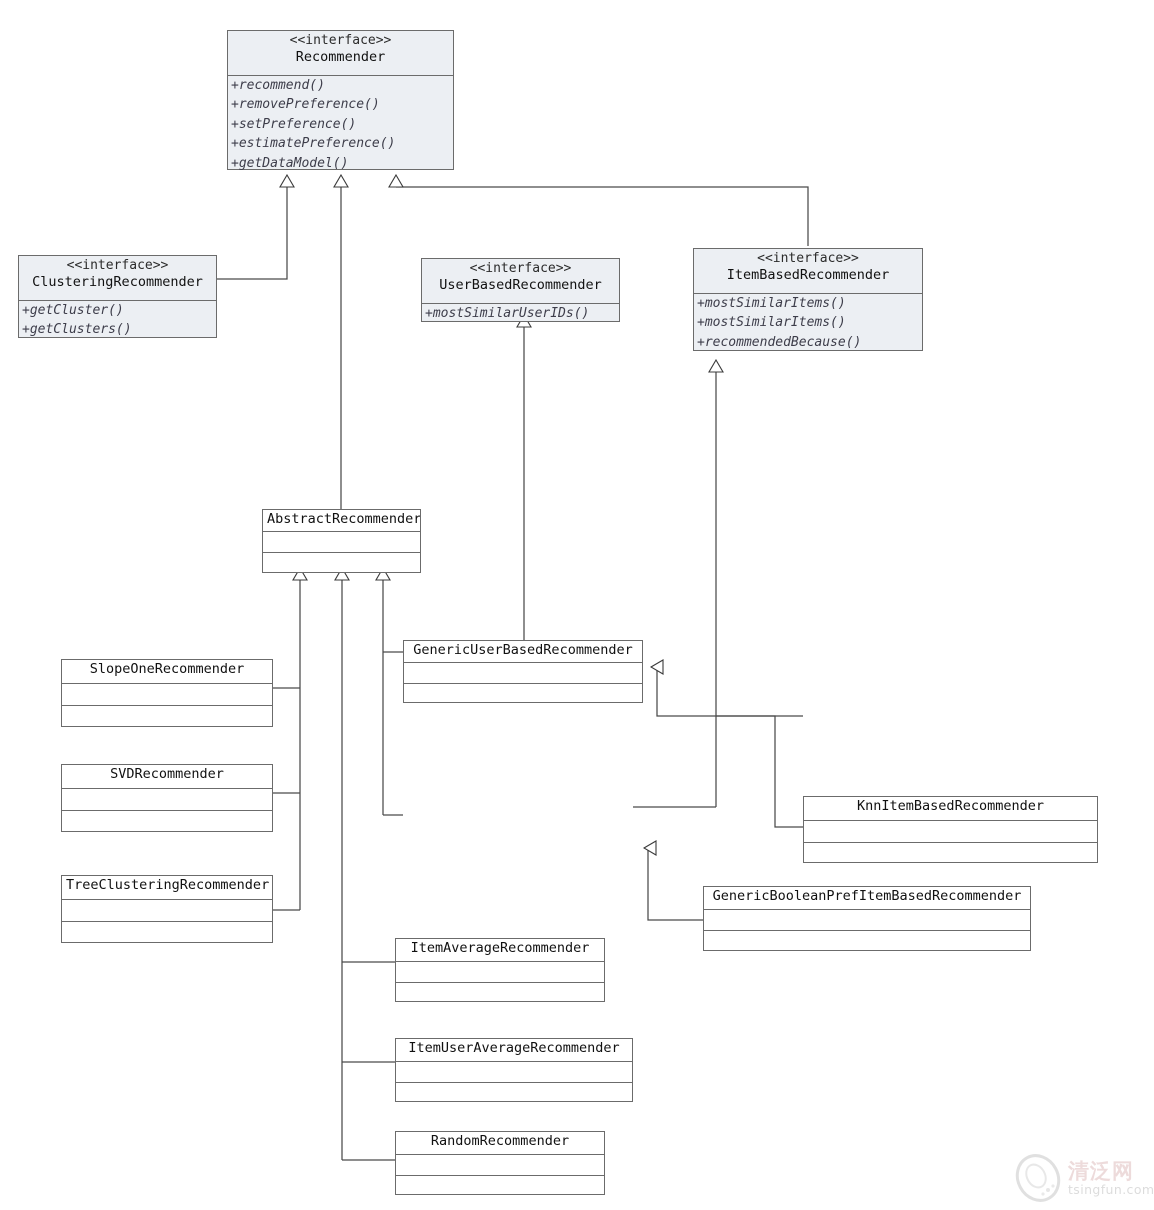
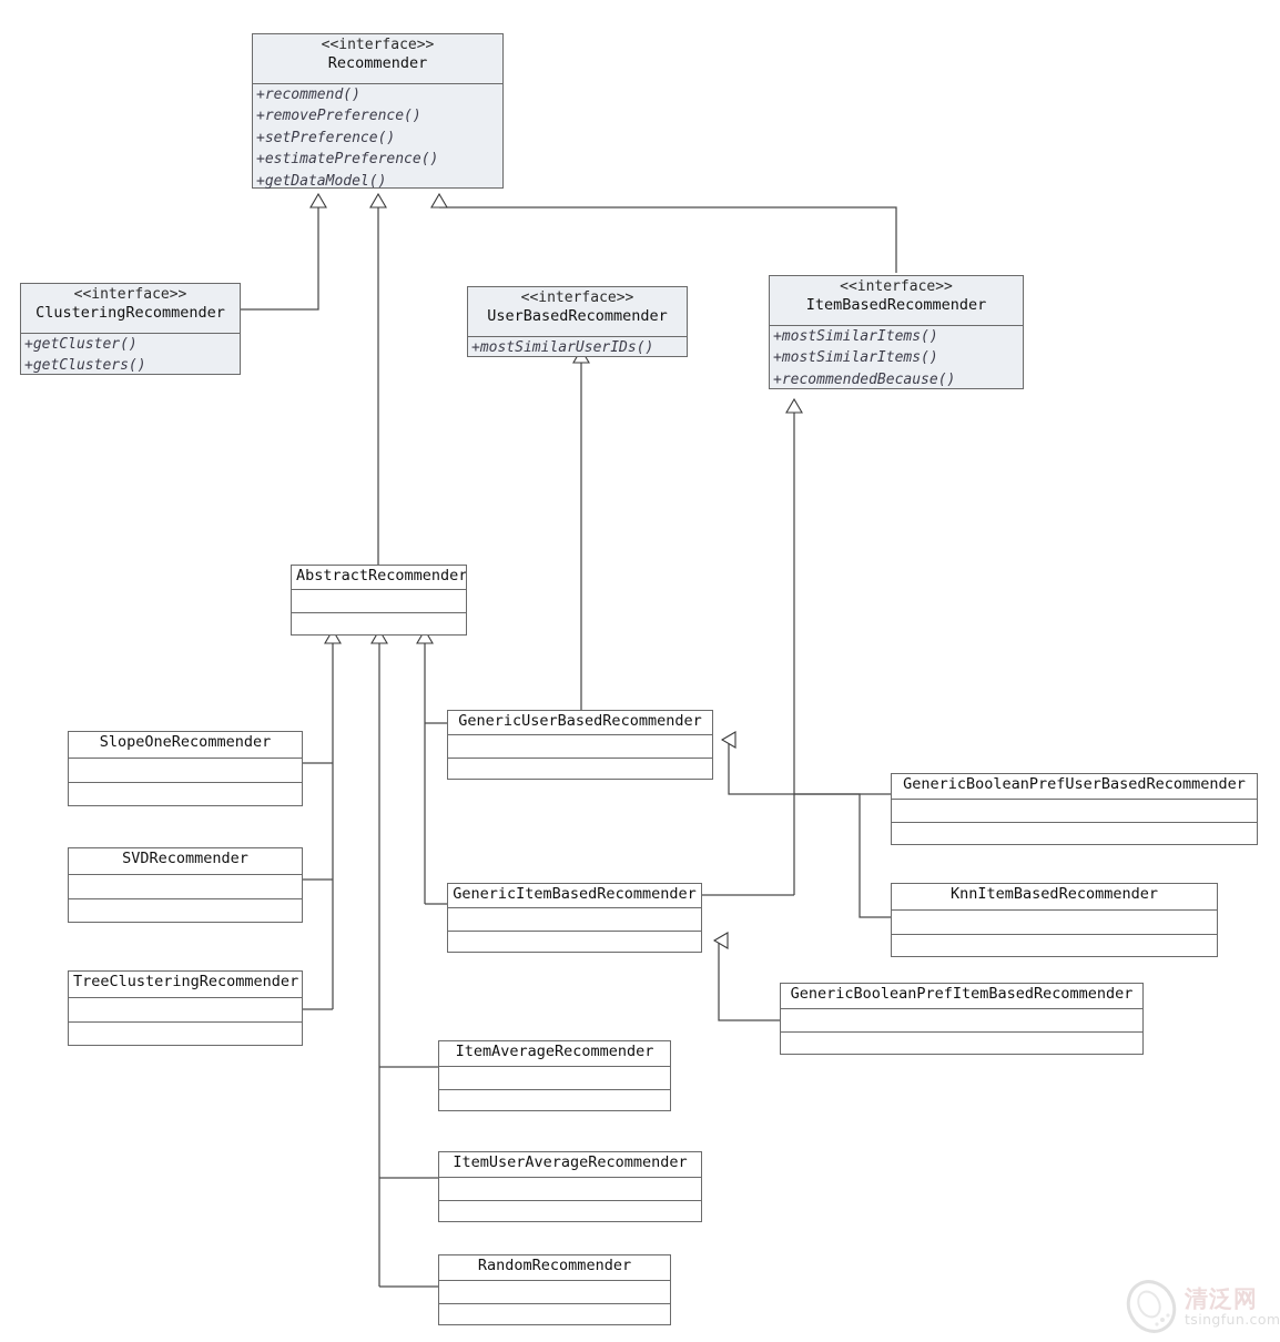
  <<interface>>
  Recommender
  +recommend()
  +removePreference()
  +setPreference()
  +estimatePreference()
  +getDataModel()
  <<interface>>
  ClusteringRecommender
  +getCluster()
  +getClusters()
  <<interface>>
  UserBasedRecommender
  +mostSimilarUserIDs()
  <<interface>>
  ItemBasedRecommender
  +mostSimilarItems()
  +mostSimilarItems()
  +recommendedBecause()
  AbstractRecommender
  SlopeOneRecommender
  SVDRecommender
  TreeClusteringRecommender
  GenericUserBasedRecommender
+ GenericItemBasedRecommender
+ GenericBooleanPrefUserBasedRecommender
  KnnItemBasedRecommender
  GenericBooleanPrefItemBasedRecommender
  ItemAverageRecommender
  ItemUserAverageRecommender
  RandomRecommender
  清泛网
  tsingfun.com
